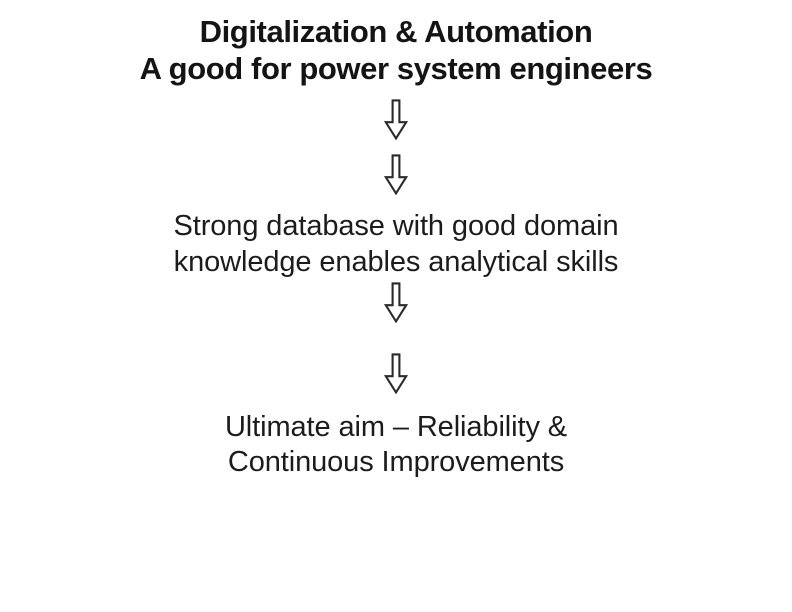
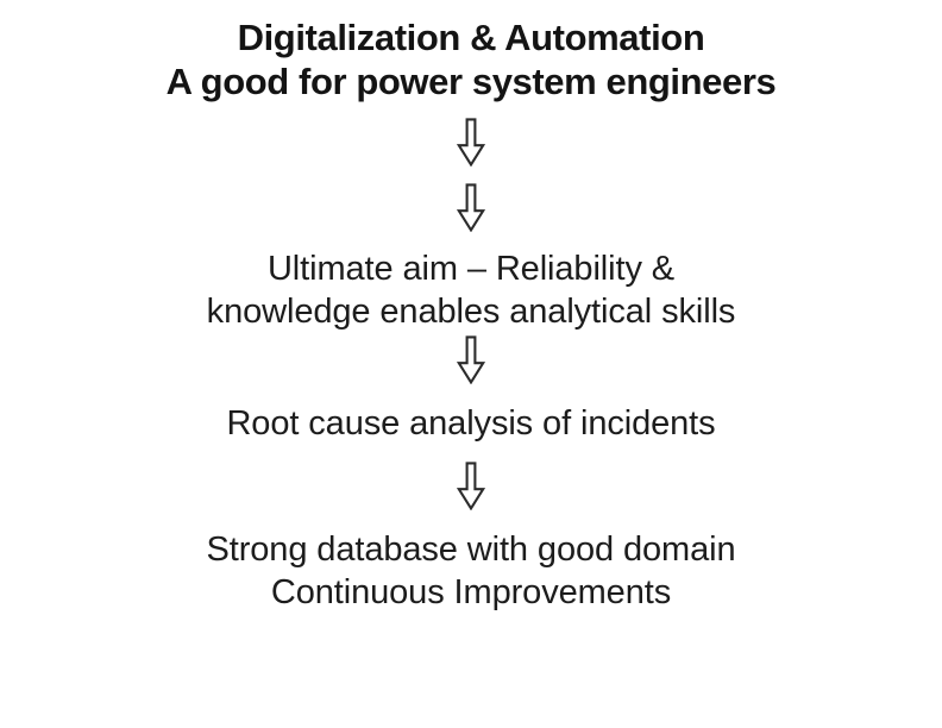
  Digitalization & Automation
  A good for power system engineers
- Strong database with good domain
+ Ultimate aim – Reliability &
  knowledge enables analytical skills
+ Root cause analysis of incidents
- Ultimate aim – Reliability &
+ Strong database with good domain
  Continuous Improvements
